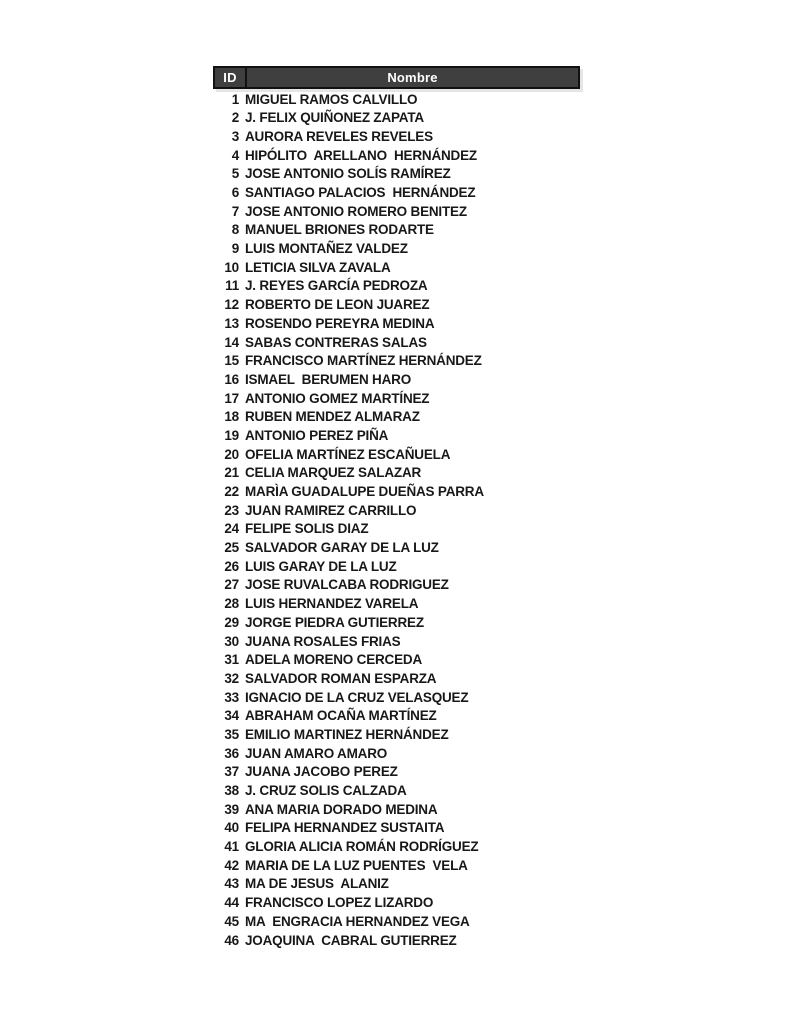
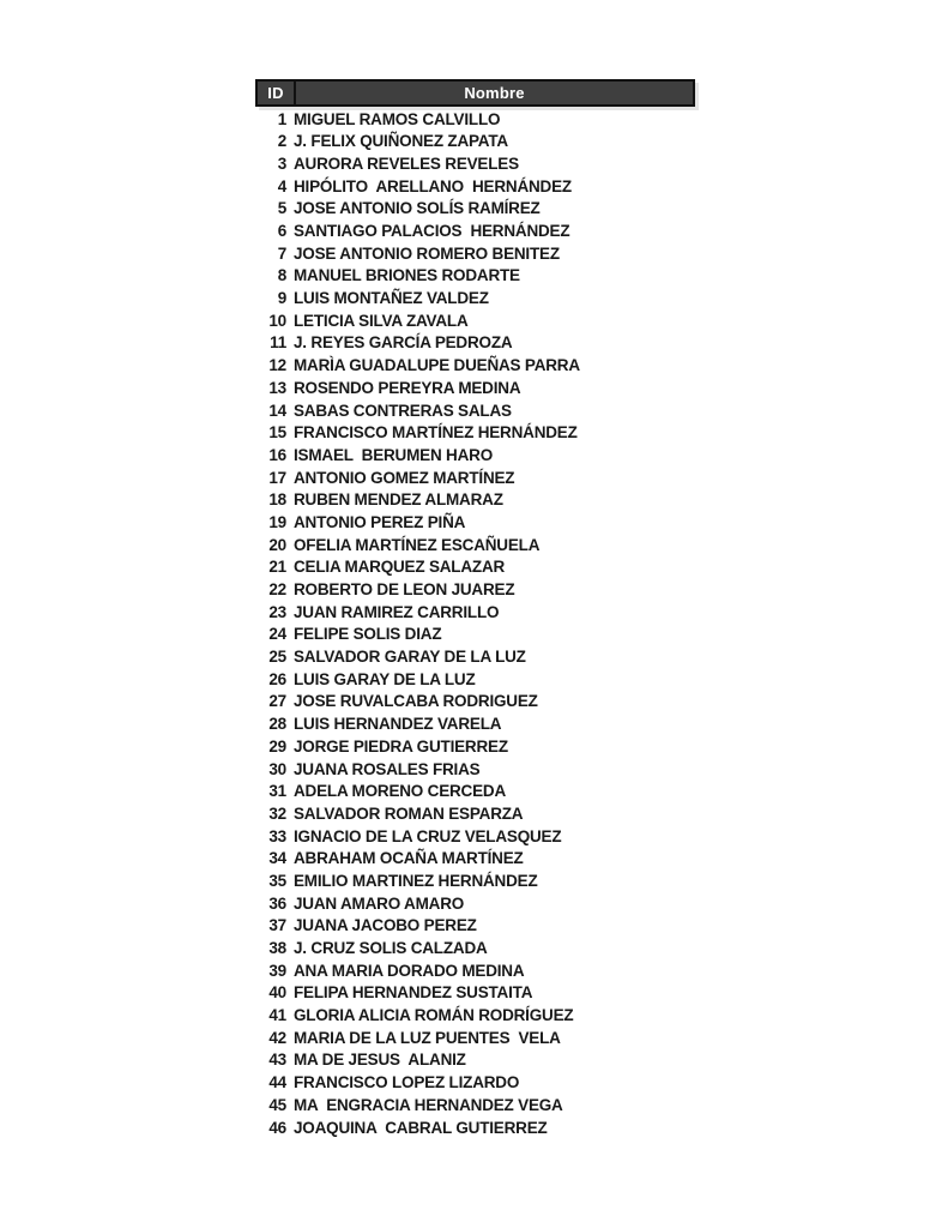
  ID
  Nombre
  1
  MIGUEL RAMOS CALVILLO
  2
  J. FELIX QUIÑONEZ ZAPATA
  3
  AURORA REVELES REVELES
  4
  HIPÓLITO ARELLANO HERNÁNDEZ
  5
  JOSE ANTONIO SOLÍS RAMÍREZ
  6
  SANTIAGO PALACIOS HERNÁNDEZ
  7
  JOSE ANTONIO ROMERO BENITEZ
  8
  MANUEL BRIONES RODARTE
  9
  LUIS MONTAÑEZ VALDEZ
  10
  LETICIA SILVA ZAVALA
  11
  J. REYES GARCÍA PEDROZA
  12
- ROBERTO DE LEON JUAREZ
+ MARÌA GUADALUPE DUEÑAS PARRA
  13
  ROSENDO PEREYRA MEDINA
  14
  SABAS CONTRERAS SALAS
  15
  FRANCISCO MARTÍNEZ HERNÁNDEZ
  16
  ISMAEL BERUMEN HARO
  17
  ANTONIO GOMEZ MARTÍNEZ
  18
  RUBEN MENDEZ ALMARAZ
  19
  ANTONIO PEREZ PIÑA
  20
  OFELIA MARTÍNEZ ESCAÑUELA
  21
  CELIA MARQUEZ SALAZAR
  22
- MARÌA GUADALUPE DUEÑAS PARRA
+ ROBERTO DE LEON JUAREZ
  23
  JUAN RAMIREZ CARRILLO
  24
  FELIPE SOLIS DIAZ
  25
  SALVADOR GARAY DE LA LUZ
  26
  LUIS GARAY DE LA LUZ
  27
  JOSE RUVALCABA RODRIGUEZ
  28
  LUIS HERNANDEZ VARELA
  29
  JORGE PIEDRA GUTIERREZ
  30
  JUANA ROSALES FRIAS
  31
  ADELA MORENO CERCEDA
  32
  SALVADOR ROMAN ESPARZA
  33
  IGNACIO DE LA CRUZ VELASQUEZ
  34
  ABRAHAM OCAÑA MARTÍNEZ
  35
  EMILIO MARTINEZ HERNÁNDEZ
  36
  JUAN AMARO AMARO
  37
  JUANA JACOBO PEREZ
  38
  J. CRUZ SOLIS CALZADA
  39
  ANA MARIA DORADO MEDINA
  40
  FELIPA HERNANDEZ SUSTAITA
  41
  GLORIA ALICIA ROMÁN RODRÍGUEZ
  42
  MARIA DE LA LUZ PUENTES VELA
  43
  MA DE JESUS ALANIZ
  44
  FRANCISCO LOPEZ LIZARDO
  45
  MA ENGRACIA HERNANDEZ VEGA
  46
  JOAQUINA CABRAL GUTIERREZ
